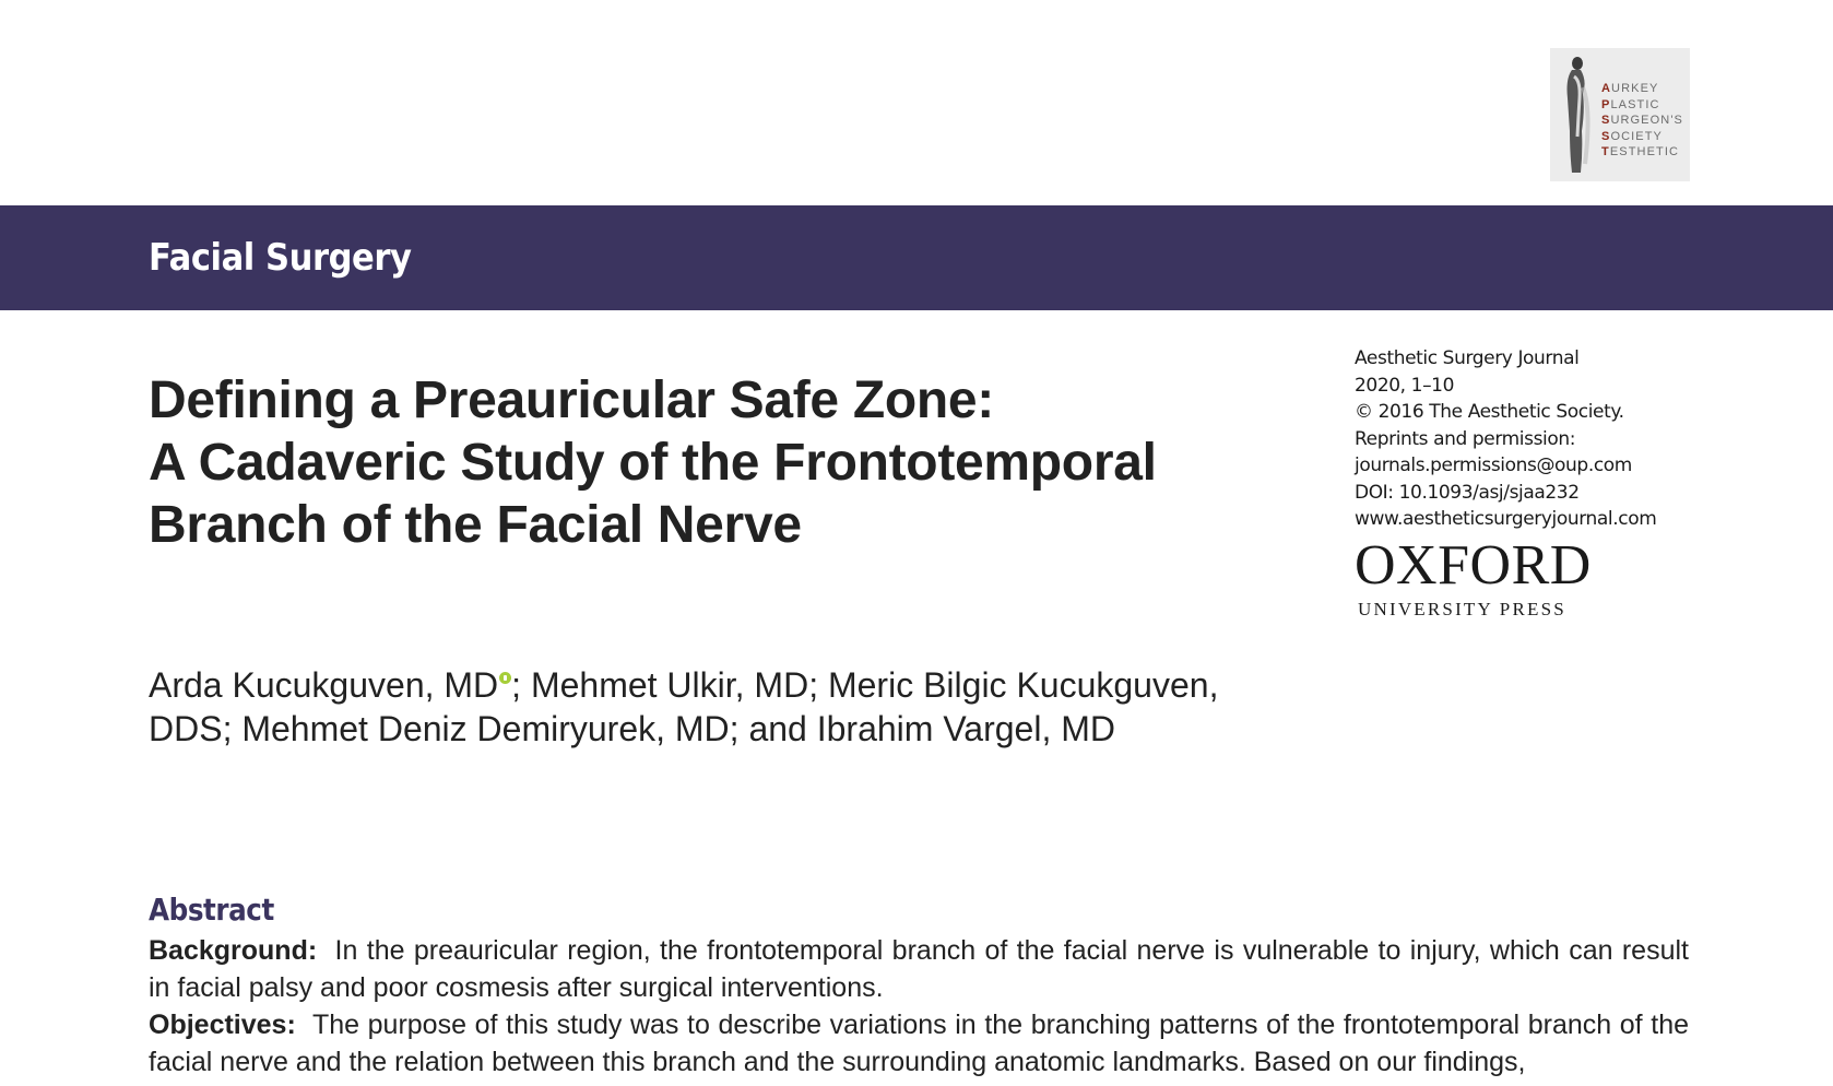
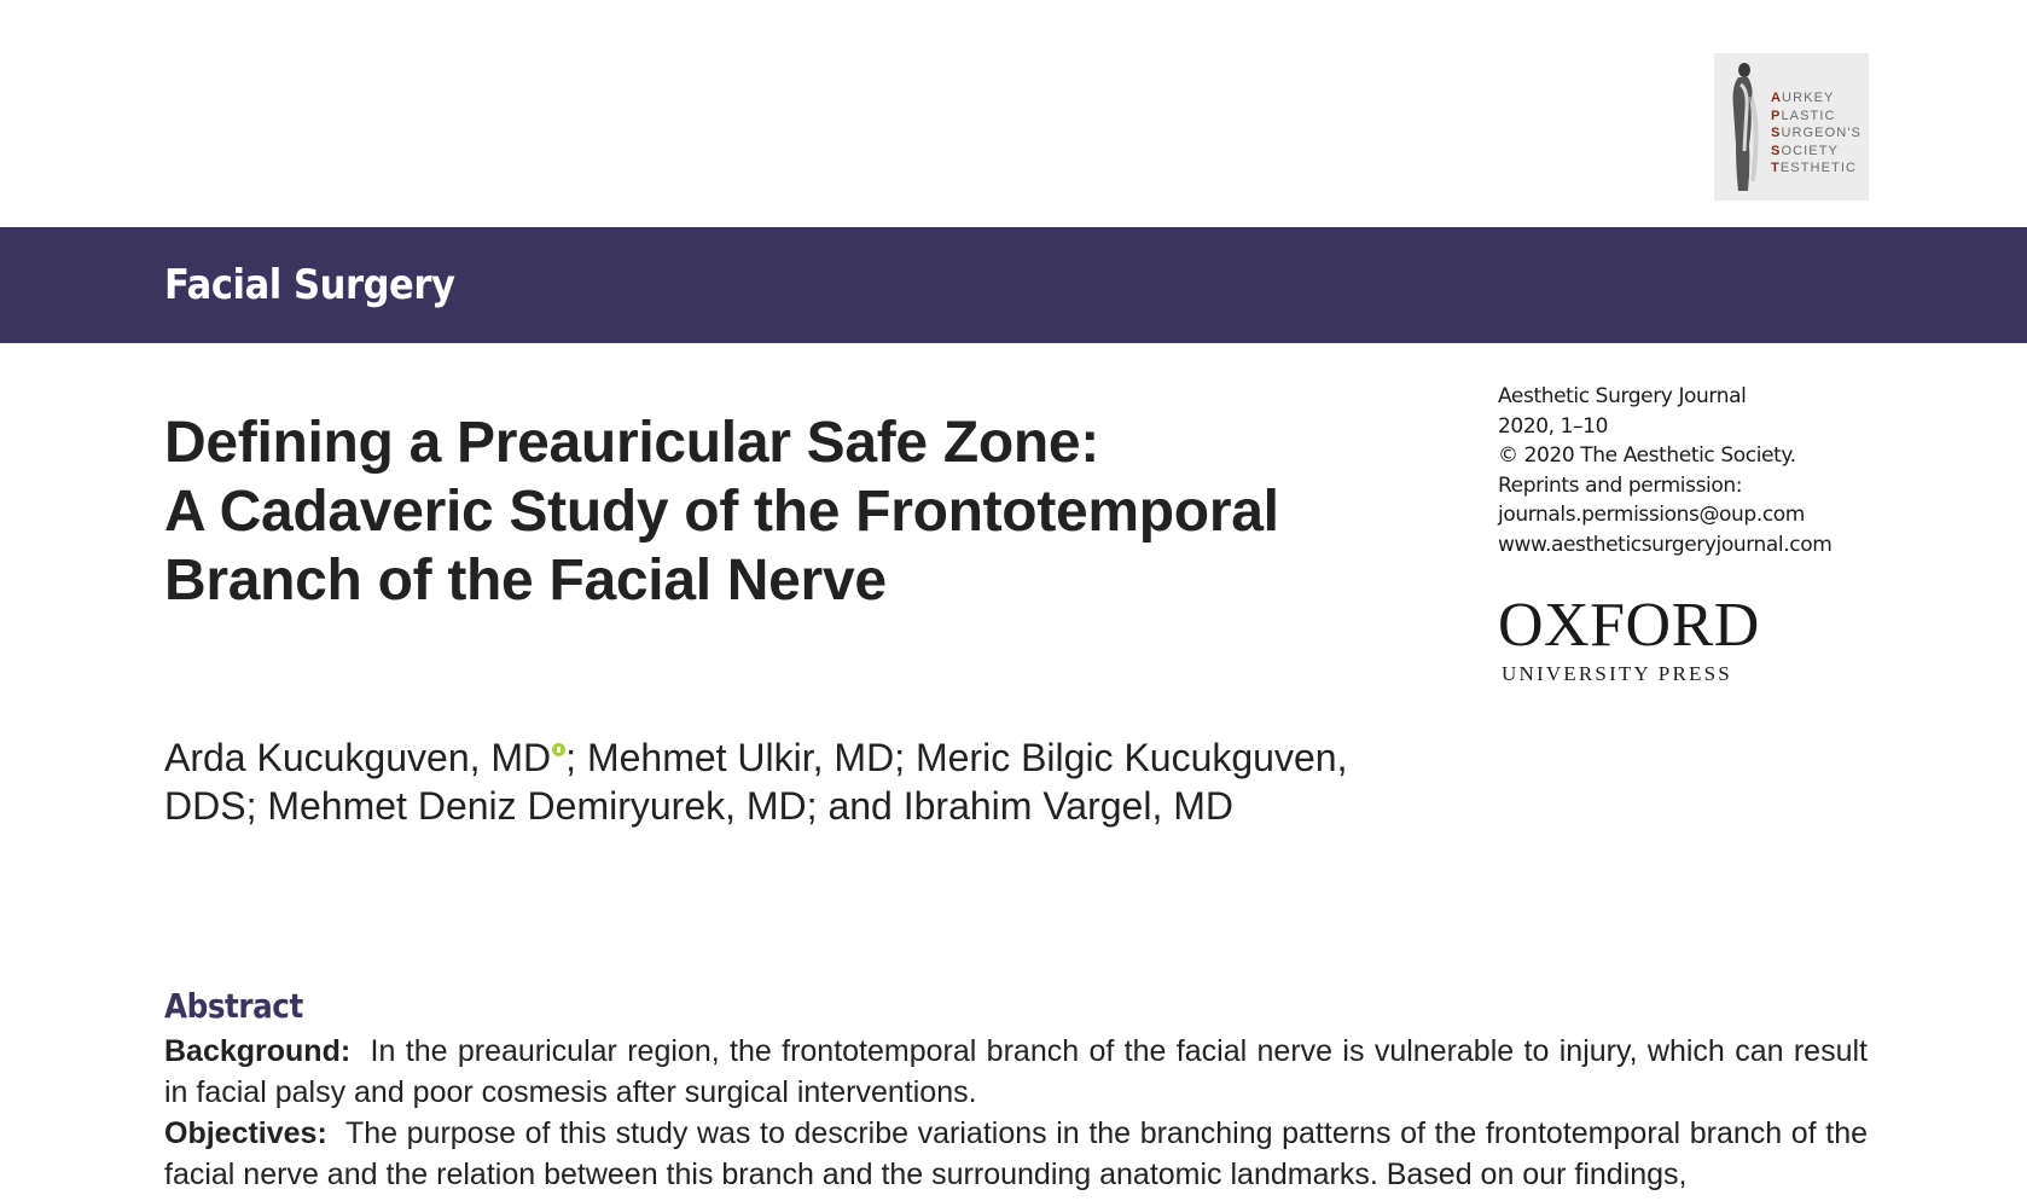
  AURKEY
  PLASTIC
  SURGEON'S
  SOCIETY
  TESTHETIC
  Facial Surgery
  Defining a Preauricular Safe Zone:
  A Cadaveric Study of the Frontotemporal
  Branch of the Facial Nerve
  Aesthetic Surgery Journal
  2020, 1–10
- © 2016 The Aesthetic Society.
+ © 2020 The Aesthetic Society.
  Reprints and permission:
  journals.permissions@oup.com
- DOI: 10.1093/asj/sjaa232
  www.aestheticsurgeryjournal.com
  OXFORD
  UNIVERSITY PRESS
  Arda Kucukguven, MD ; Mehmet Ulkir, MD; Meric Bilgic Kucukguven,
  DDS; Mehmet Deniz Demiryurek, MD; and Ibrahim Vargel, MD
  Abstract
  Background: In the preauricular region, the frontotemporal branch of the facial nerve is vulnerable to injury, which can result in facial palsy and poor cosmesis after surgical interventions.
  Objectives: The purpose of this study was to describe variations in the branching patterns of the frontotemporal branch of the facial nerve and the relation between this branch and the surrounding anatomic landmarks. Based on our findings,
